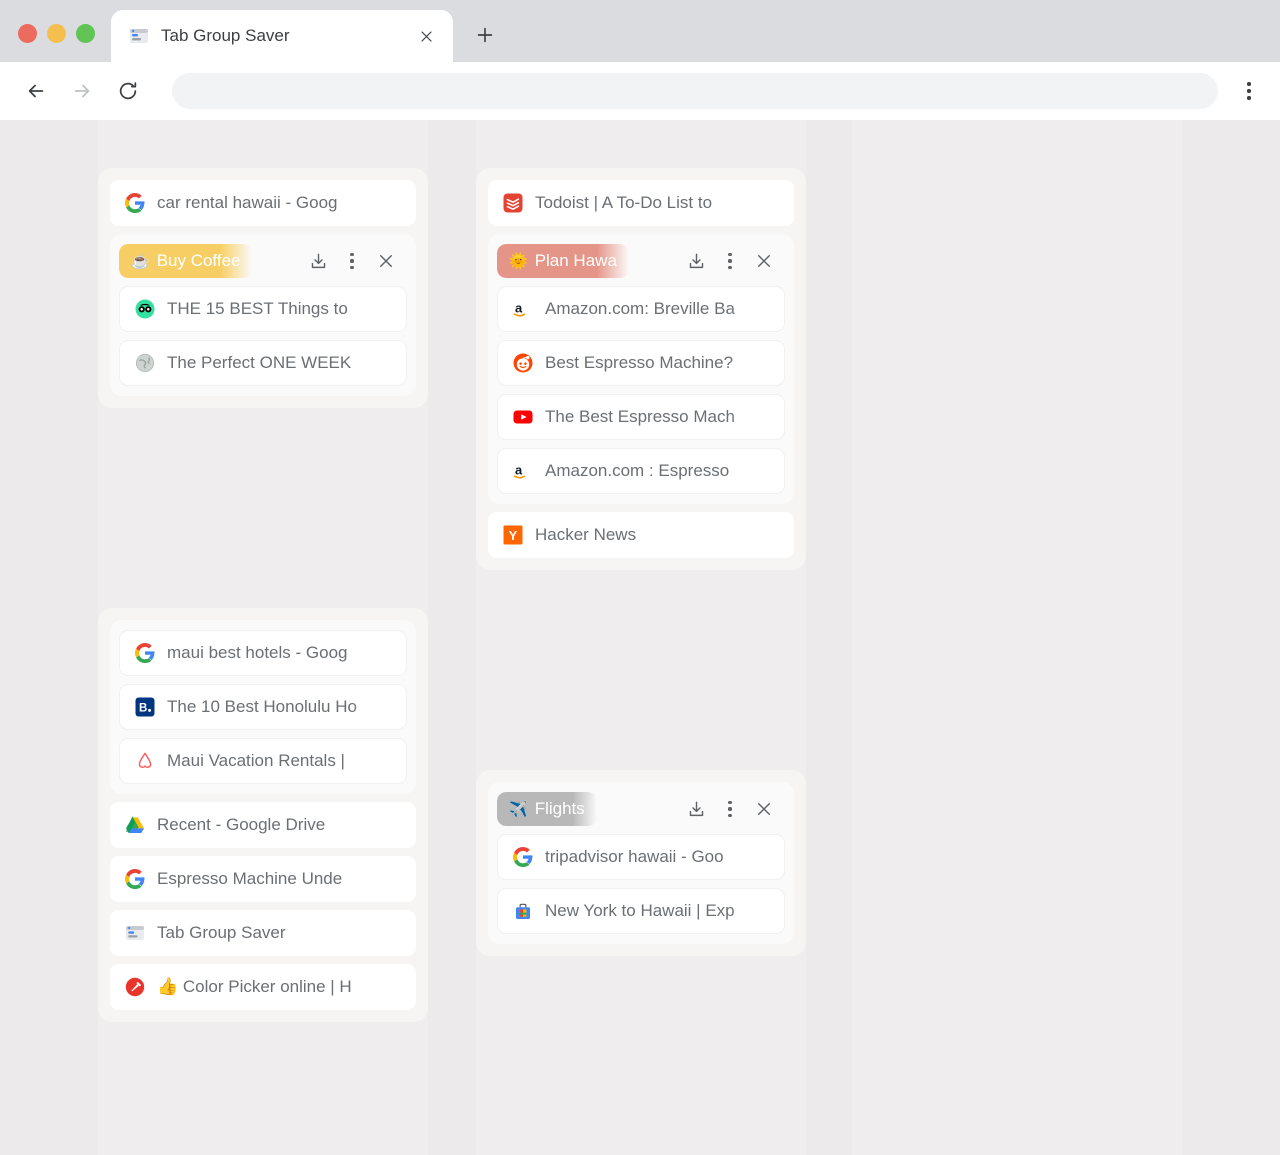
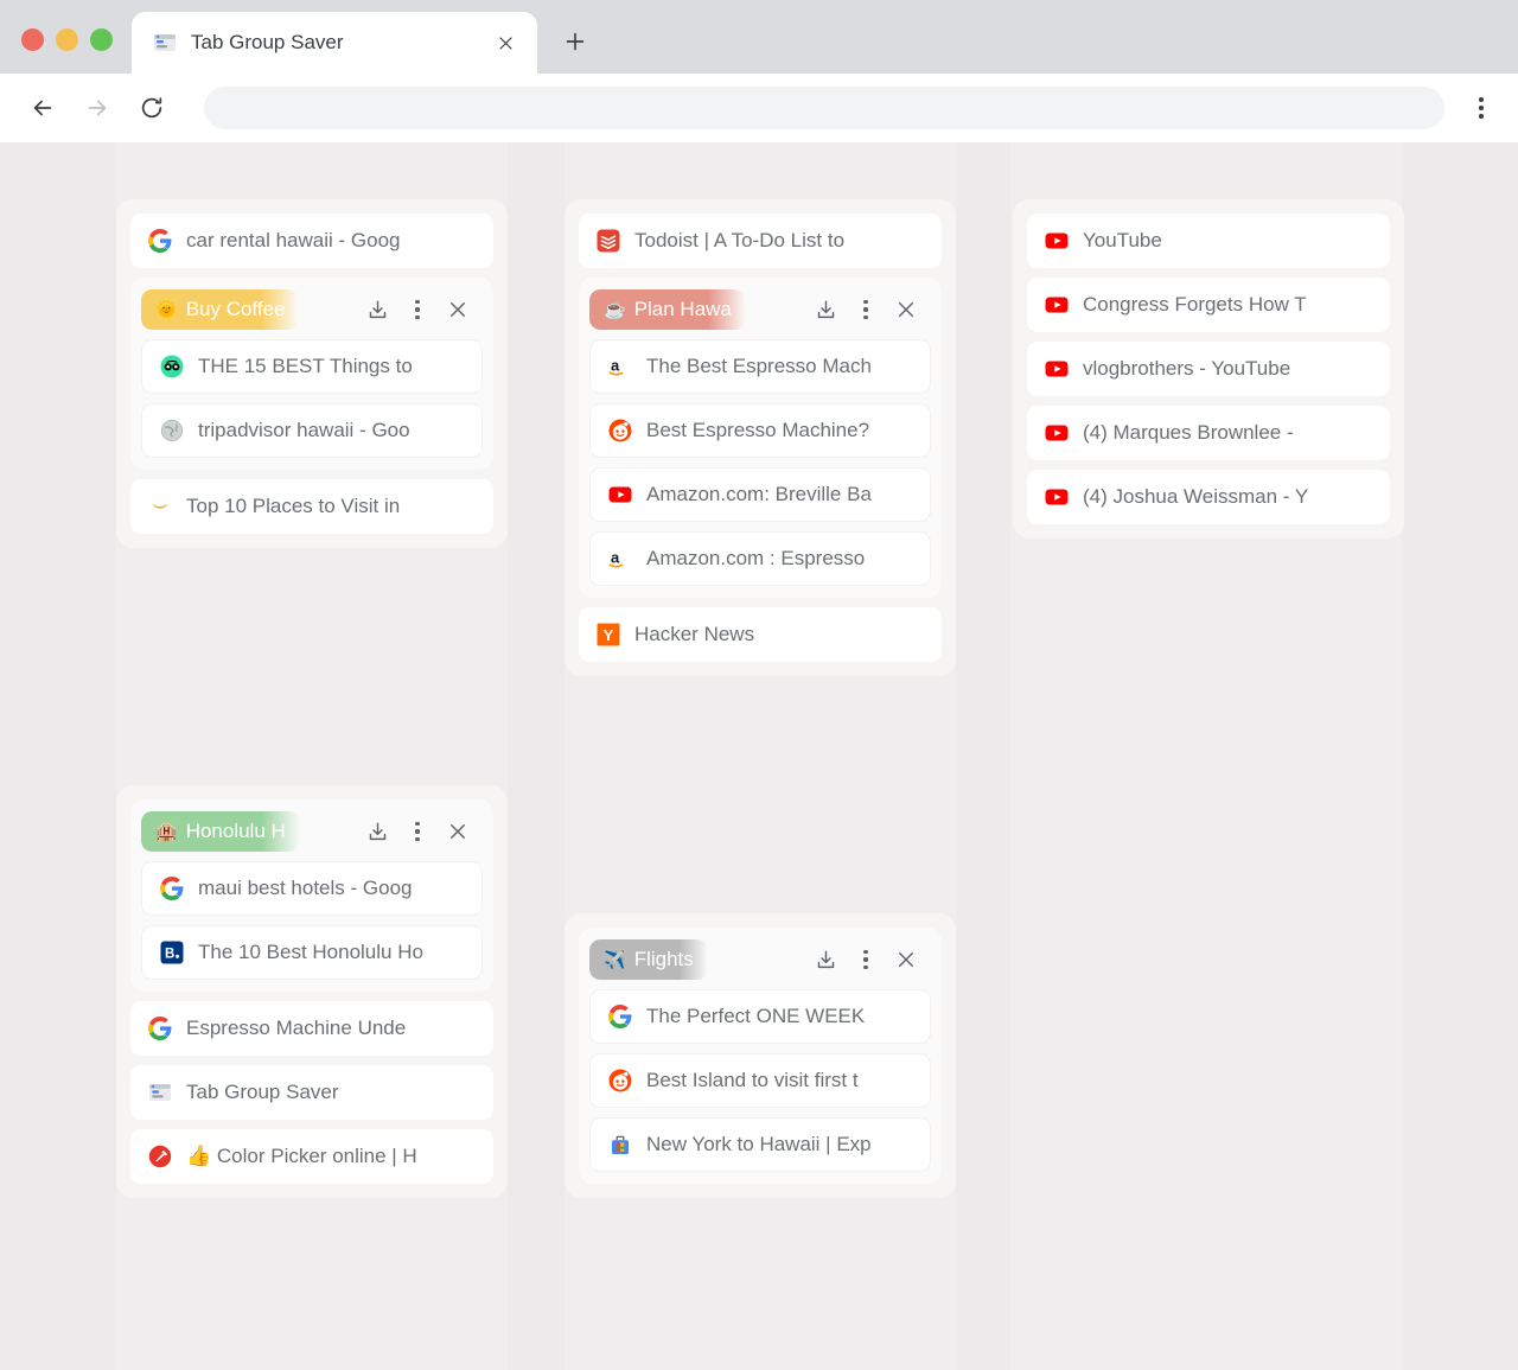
  Tab Group Saver
  car rental hawaii - Goog
- ☕
+ 🌞
  Buy Coffee
  THE 15 BEST Things to
- The Perfect ONE WEEK
+ tripadvisor hawaii - Goo
+ Top 10 Places to Visit in
+ 🏨
+ Honolulu H
  maui best hotels - Goog
  B
  The 10 Best Honolulu Ho
- Maui Vacation Rentals |
- Recent - Google Drive
  Espresso Machine Unde
  Tab Group Saver
  👍 Color Picker online | H
  Todoist | A To-Do List to
- 🌞
+ ☕
  Plan Hawa
  a
- Amazon.com: Breville Ba
+ The Best Espresso Mach
  Best Espresso Machine?
- The Best Espresso Mach
+ Amazon.com: Breville Ba
  a
  Amazon.com : Espresso
  Y
  Hacker News
  ✈️
  Flights
- tripadvisor hawaii - Goo
+ The Perfect ONE WEEK
+ Best Island to visit first t
  New York to Hawaii | Exp
+ YouTube
+ Congress Forgets How T
+ vlogbrothers - YouTube
+ (4) Marques Brownlee -
+ (4) Joshua Weissman - Y
